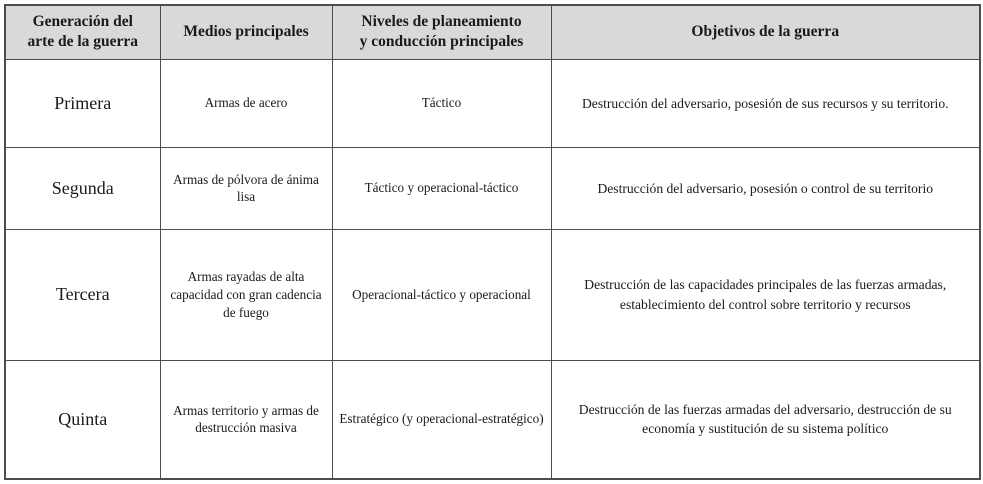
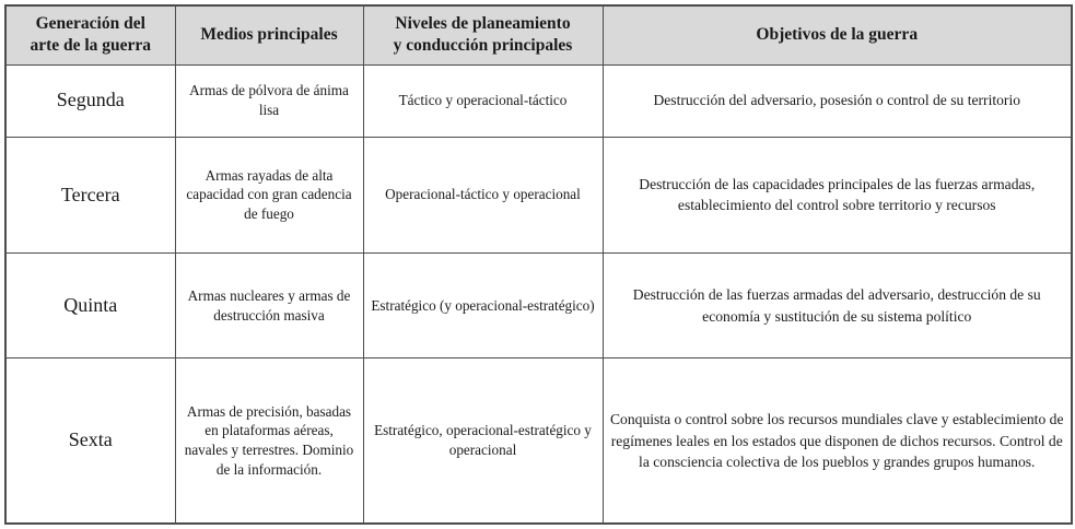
  Generación del arte de la guerra	Medios principales	Niveles de planeamiento y conducción principales	Objetivos de la guerra
- Primera	Armas de acero	Táctico	Destrucción del adversario, posesión de sus recursos y su territorio.
  Segunda	Armas de pólvora de ánima lisa	Táctico y operacional-táctico	Destrucción del adversario, posesión o control de su territorio
  Tercera	Armas rayadas de alta capacidad con gran cadencia de fuego	Operacional-táctico y operacional	Destrucción de las capacidades principales de las fuerzas armadas, establecimiento del control sobre territorio y recursos
- Quinta	Armas territorio y armas de destrucción masiva	Estratégico (y operacional-estratégico)	Destrucción de las fuerzas armadas del adversario, destrucción de su economía y sustitución de su sistema político
+ Quinta	Armas nucleares y armas de destrucción masiva	Estratégico (y operacional-estratégico)	Destrucción de las fuerzas armadas del adversario, destrucción de su economía y sustitución de su sistema político
+ Sexta	Armas de precisión, basadas en plataformas aéreas, navales y terrestres. Dominio de la información.	Estratégico, operacional-estratégico y operacional	Conquista o control sobre los recursos mundiales clave y establecimiento de regímenes leales en los estados que disponen de dichos recursos. Control de la consciencia colectiva de los pueblos y grandes grupos humanos.
